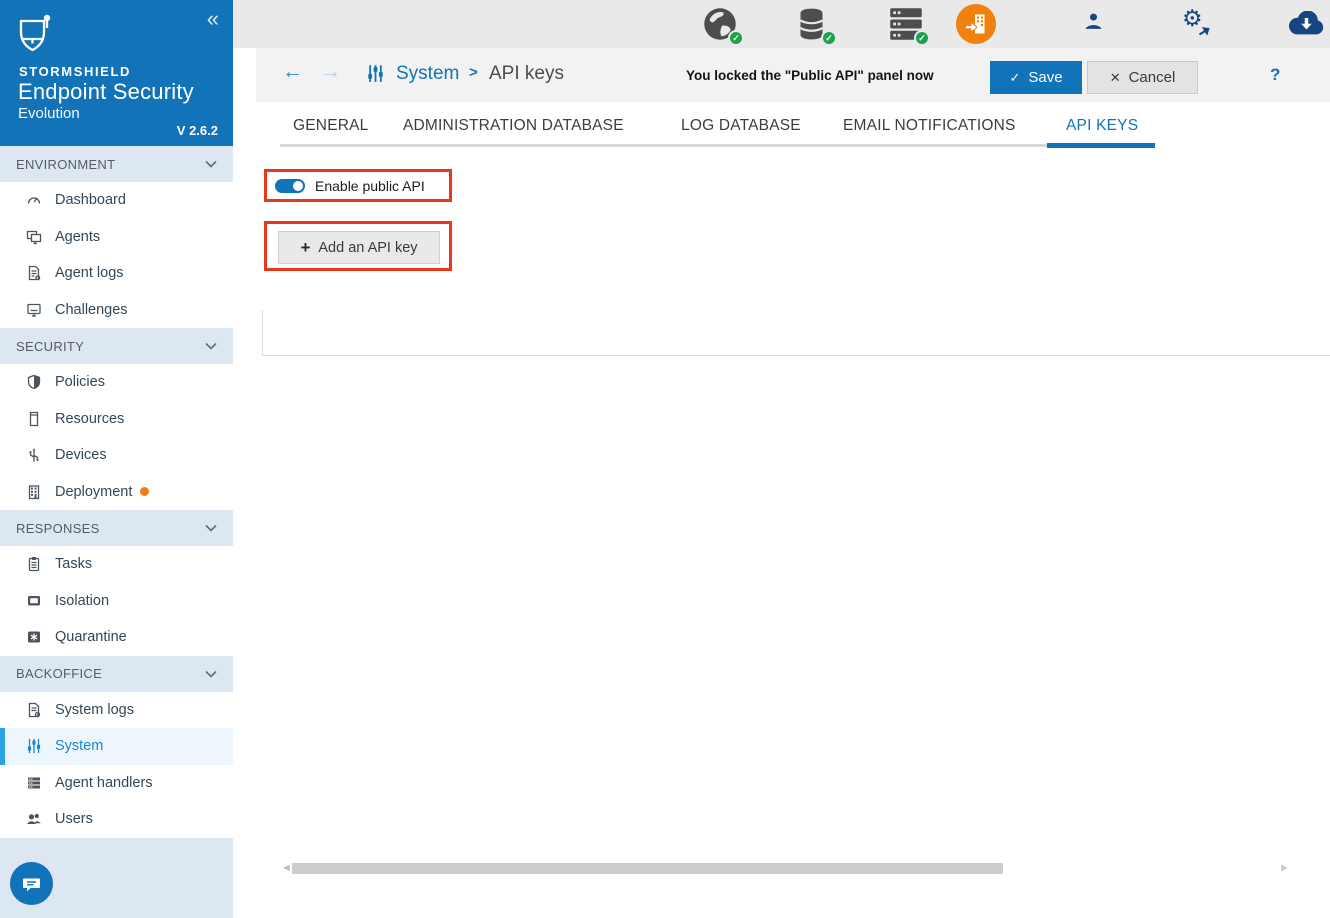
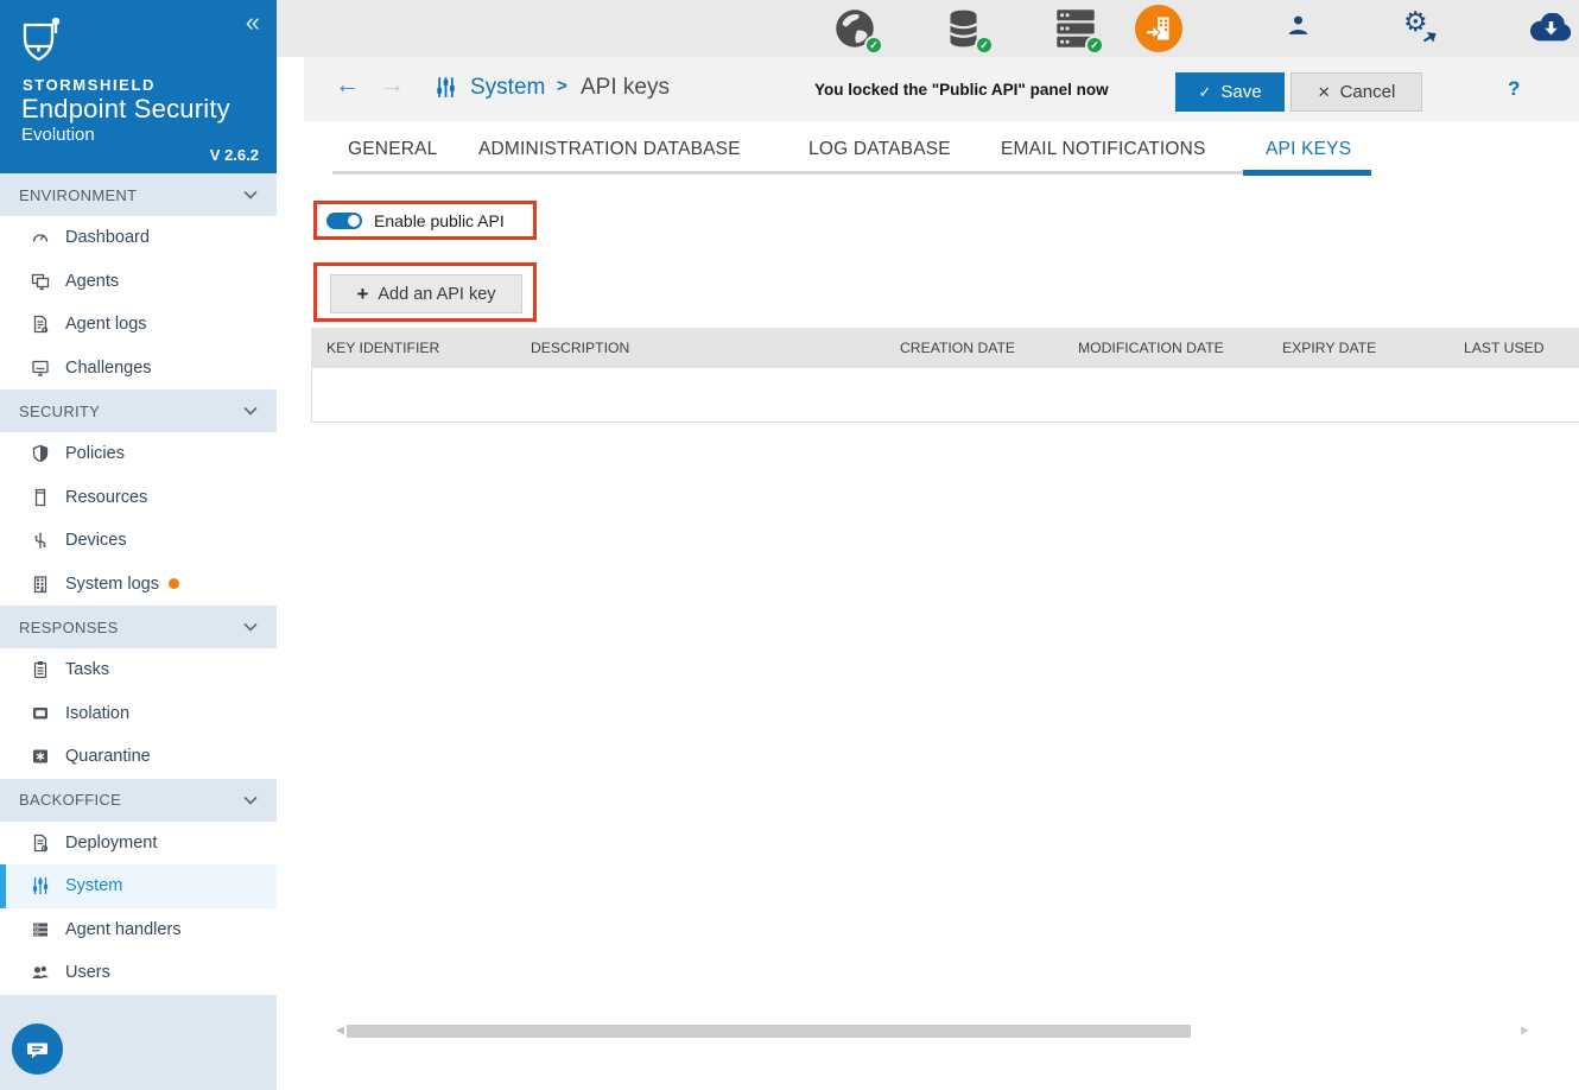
  «
  STORMSHIELD
  Endpoint Security
  Evolution
  V 2.6.2
  ENVIRONMENT
  Dashboard
  Agents
  Agent logs
  Challenges
  SECURITY
  Policies
  Resources
  Devices
- Deployment
+ System logs
  RESPONSES
  Tasks
  Isolation
  Quarantine
  BACKOFFICE
- System logs
+ Deployment
  System
  Agent handlers
  Users
  ✓
  ✓
  ✓
  ⚙
  ←
  →
  System
  >
  API keys
  You locked the "Public API" panel now
  ✓
  Save
  ✕
  Cancel
  ?
  GENERAL
  ADMINISTRATION DATABASE
  LOG DATABASE
  EMAIL NOTIFICATIONS
  API KEYS
  Enable public API
  +
  Add an API key
+ KEY IDENTIFIER
+ DESCRIPTION
+ CREATION DATE
+ MODIFICATION DATE
+ EXPIRY DATE
+ LAST USED
  ◄
  ►
